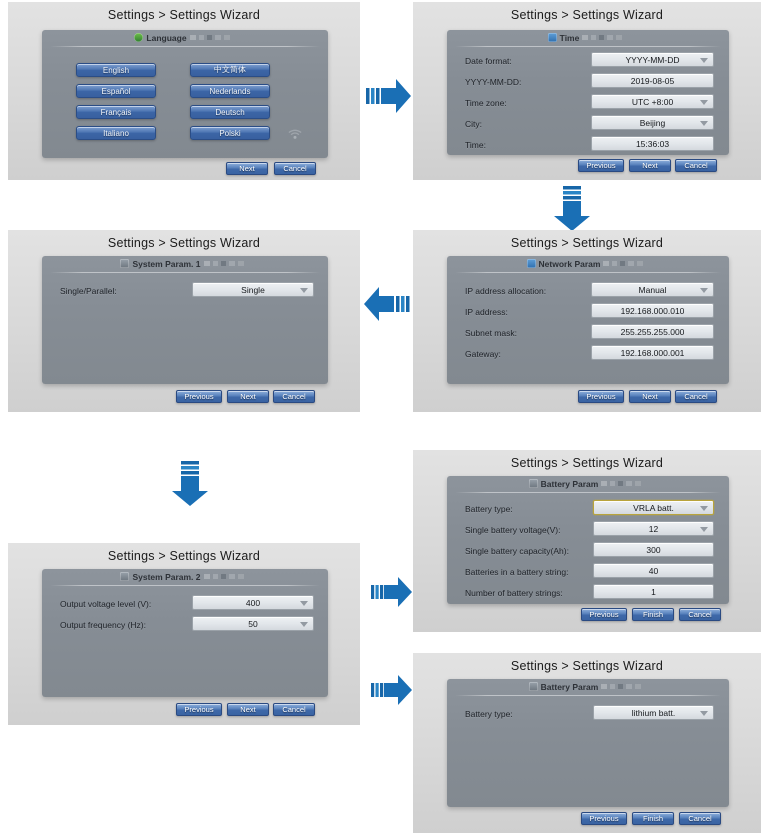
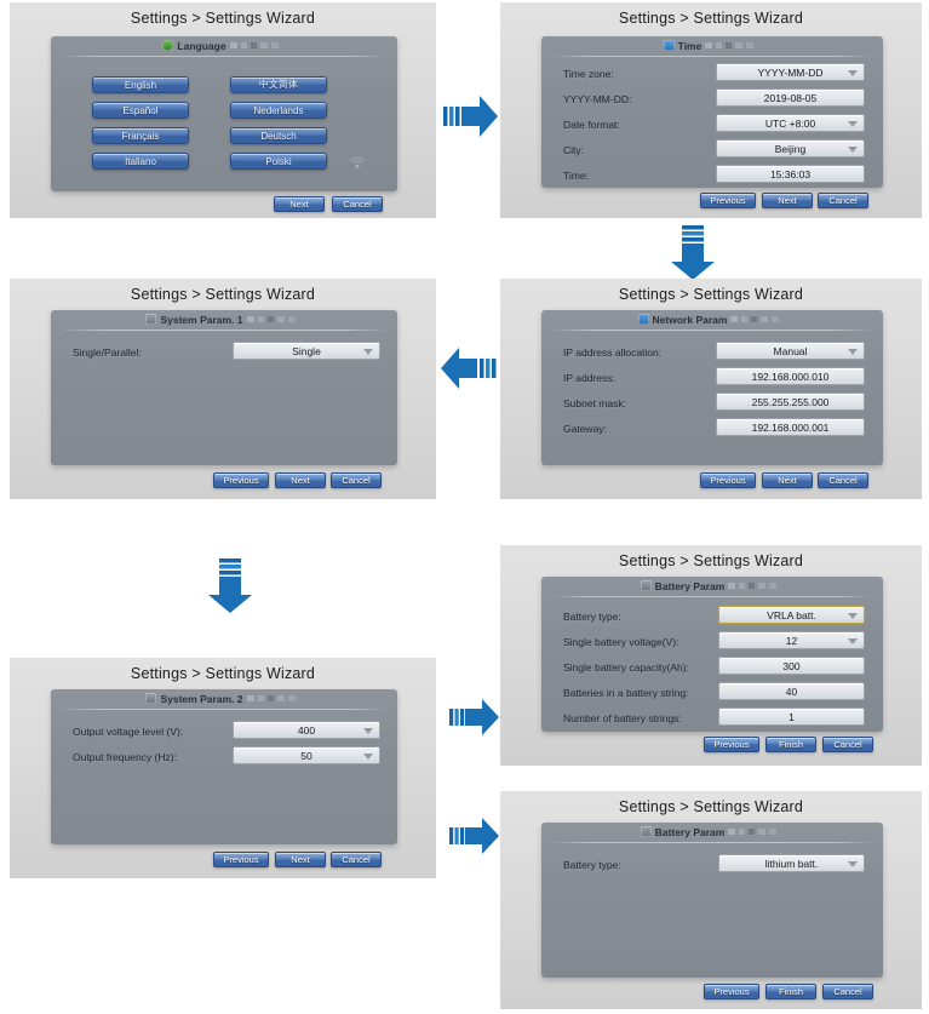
  Settings > Settings Wizard
  Language
  English
  中文简体
  Español
  Nederlands
  Français
  Deutsch
  Italiano
  Polski
  Next
  Cancel
  Settings > Settings Wizard
  Time
- Date format:
+ Time zone:
  YYYY-MM-DD
  YYYY-MM-DD:
  2019-08-05
- Time zone:
+ Date format:
  UTC +8:00
  City:
  Beijing
  Time:
  15:36:03
  Previous
  Next
  Cancel
  Settings > Settings Wizard
  Network Param
  IP address allocation:
  Manual
  IP address:
  192.168.000.010
  Subnet mask:
  255.255.255.000
  Gateway:
  192.168.000.001
  Previous
  Next
  Cancel
  Settings > Settings Wizard
  System Param. 1
  Single/Parallel:
  Single
  Previous
  Next
  Cancel
  Settings > Settings Wizard
  System Param. 2
  Output voltage level (V):
  400
  Output frequency (Hz):
  50
  Previous
  Next
  Cancel
  Settings > Settings Wizard
  Battery Param
  Battery type:
  VRLA batt.
  Single battery voltage(V):
  12
  Single battery capacity(Ah):
  300
  Batteries in a battery string:
  40
  Number of battery strings:
  1
  Previous
  Finish
  Cancel
  Settings > Settings Wizard
  Battery Param
  Battery type:
  lithium batt.
  Previous
  Finish
  Cancel
